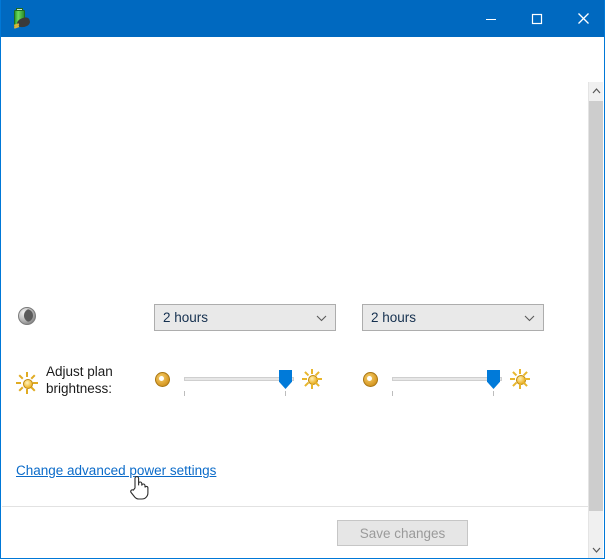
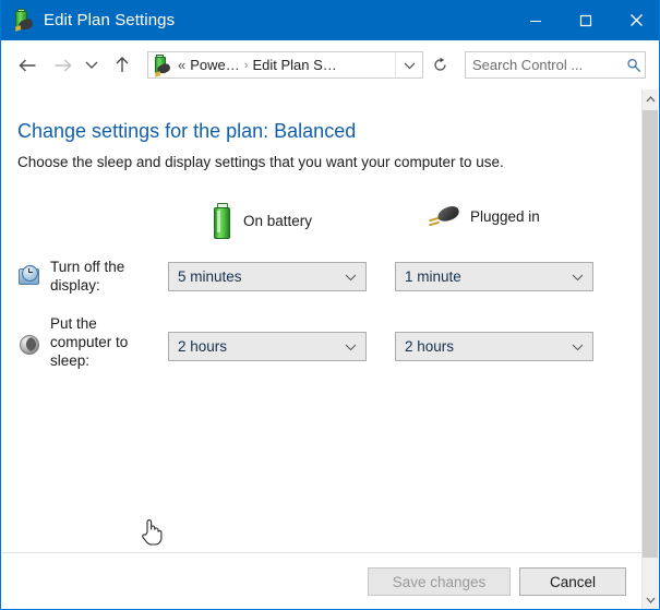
+ Edit Plan Settings
+ «
+ Powe…
+ ›
+ Edit Plan S…
+ Search Control ...
+ Change settings for the plan: Balanced
+ Choose the sleep and display settings that you want your computer to use.
+ On battery
+ Plugged in
+ Turn off the display:
+ 5 minutes
+ 1 minute
+ Put the computer to sleep:
  2 hours
  2 hours
- Adjust plan brightness:
- Change advanced power settings
  Save changes
+ Cancel
